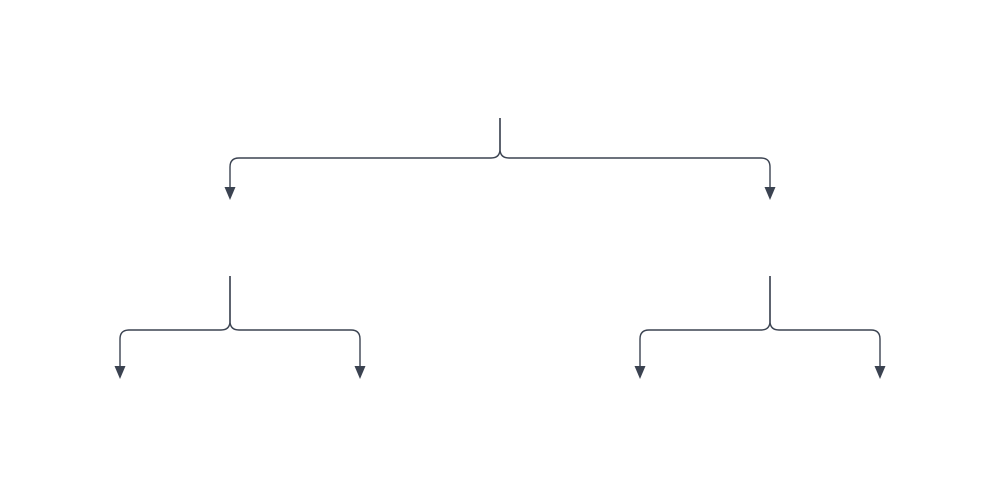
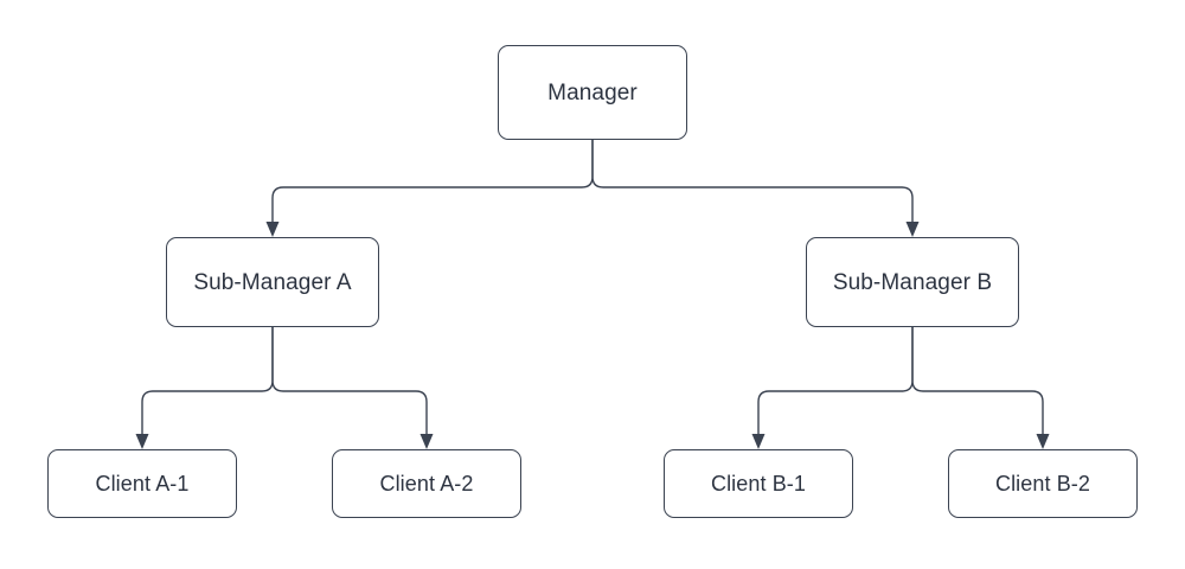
+ Manager
+ Sub-Manager A
+ Sub-Manager B
+ Client A-1
+ Client A-2
+ Client B-1
+ Client B-2
